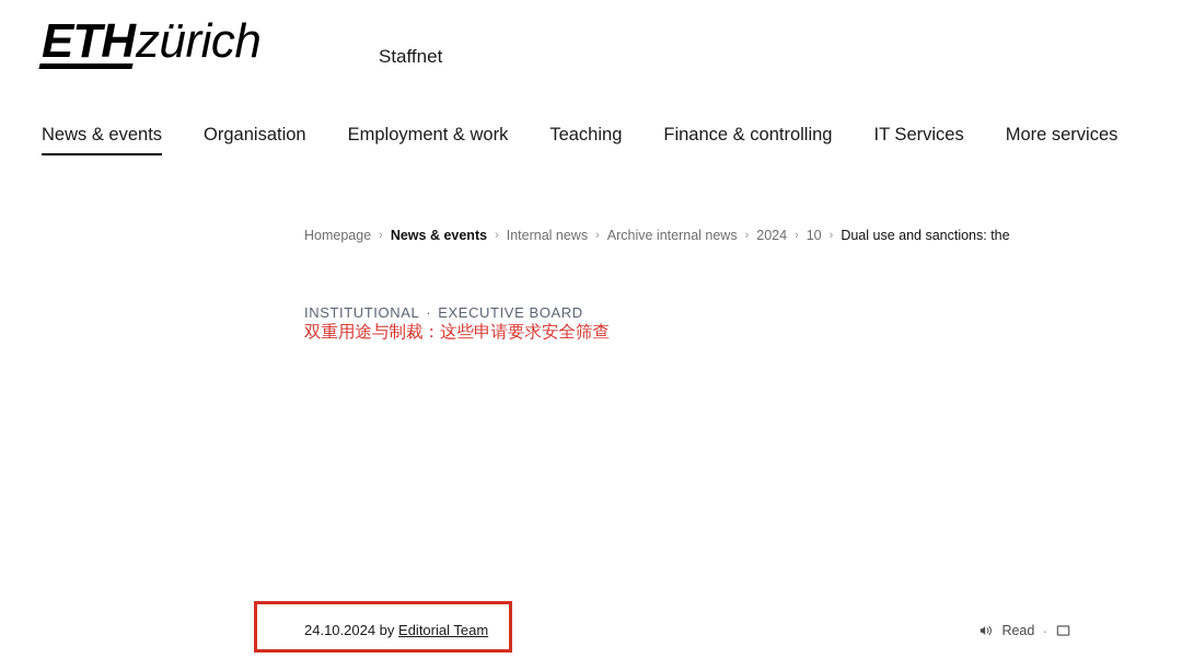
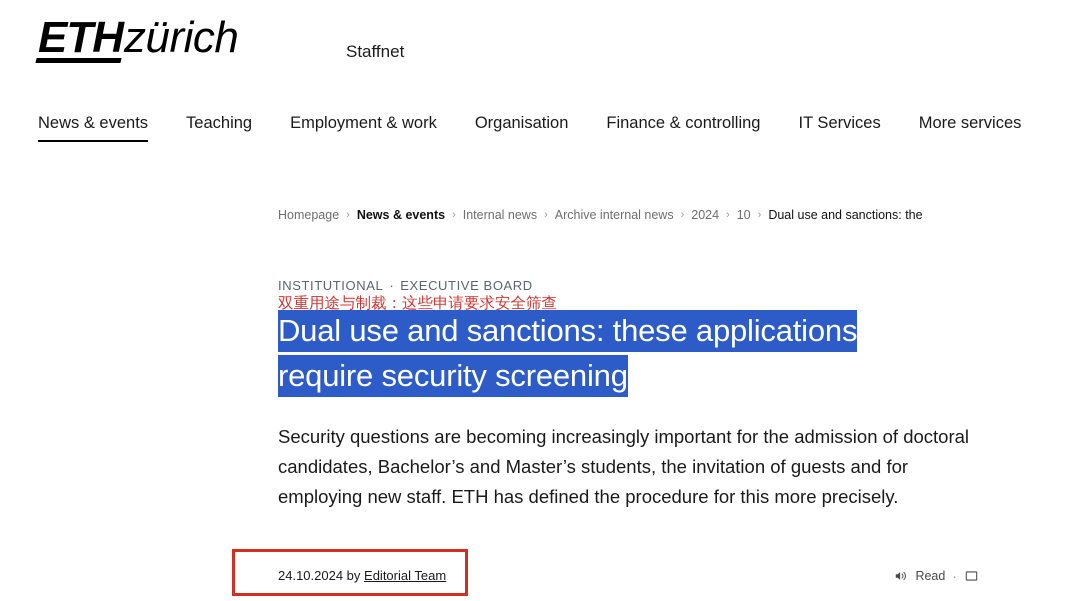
  ETH
  zürich
  Staffnet
  News & events
- Organisation
+ Teaching
  Employment & work
- Teaching
+ Organisation
  Finance & controlling
  IT Services
  More services
  Homepage
  ›
  News & events
  ›
  Internal news
  ›
  Archive internal news
  ›
  2024
  ›
  10
  ›
  Dual use and sanctions: the
  INSTITUTIONAL · EXECUTIVE BOARD
  双重用途与制裁：这些申请要求安全筛查
+ Dual use and sanctions: these applications
+ require security screening
+ Security questions are becoming increasingly important for the admission of doctoral candidates, Bachelor’s and Master’s students, the invitation of guests and for employing new staff. ETH has defined the procedure for this more precisely.
  24.10.2024 by Editorial Team
  Read
  ·
